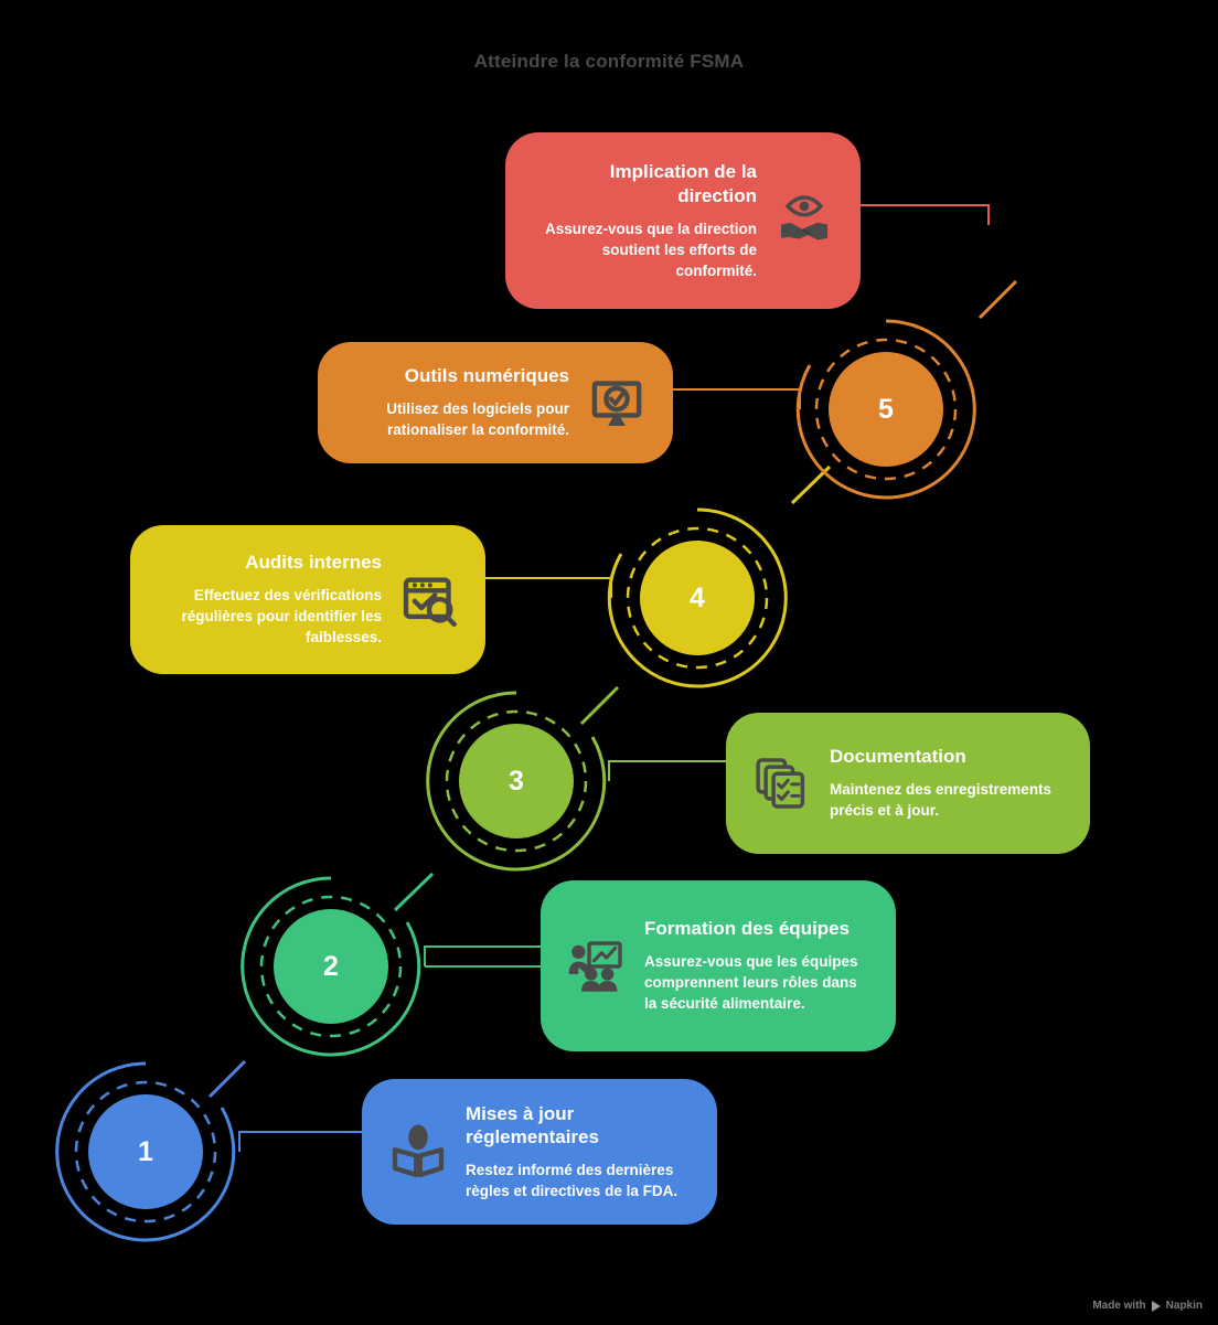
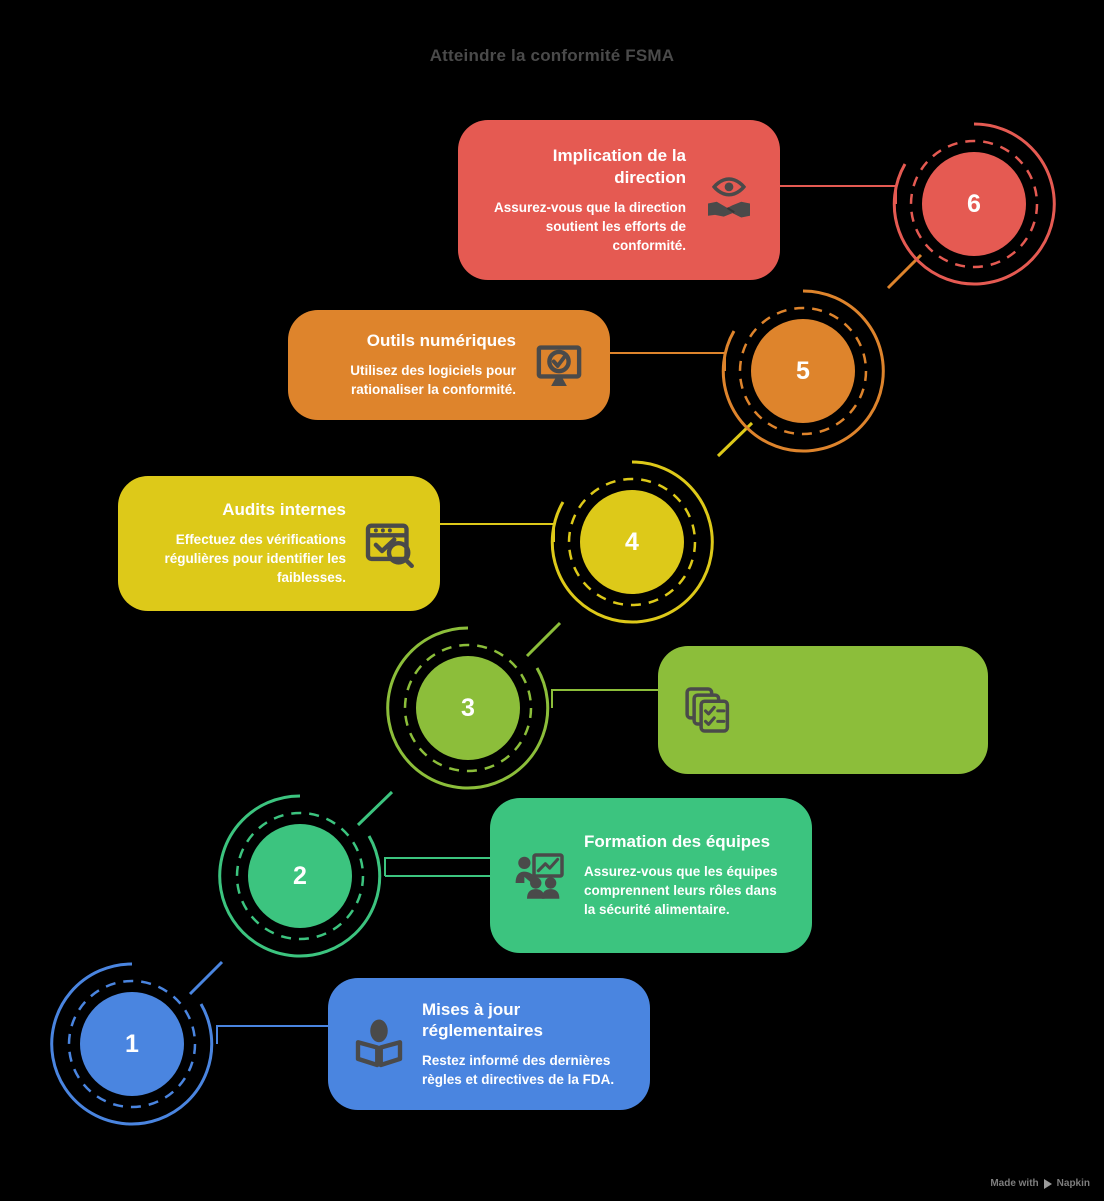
  Atteindre la conformité FSMA
  1
  2
  3
  4
  5
+ 6
  Implication de la direction
  Assurez-vous que la direction soutient les efforts de conformité.
  Outils numériques
  Utilisez des logiciels pour rationaliser la conformité.
  Audits internes
  Effectuez des vérifications régulières pour identifier les faiblesses.
- Documentation
- Maintenez des enregistrements précis et à jour.
  Formation des équipes
  Assurez-vous que les équipes comprennent leurs rôles dans la sécurité alimentaire.
  Mises à jour réglementaires
  Restez informé des dernières règles et directives de la FDA.
  Made with
  Napkin
